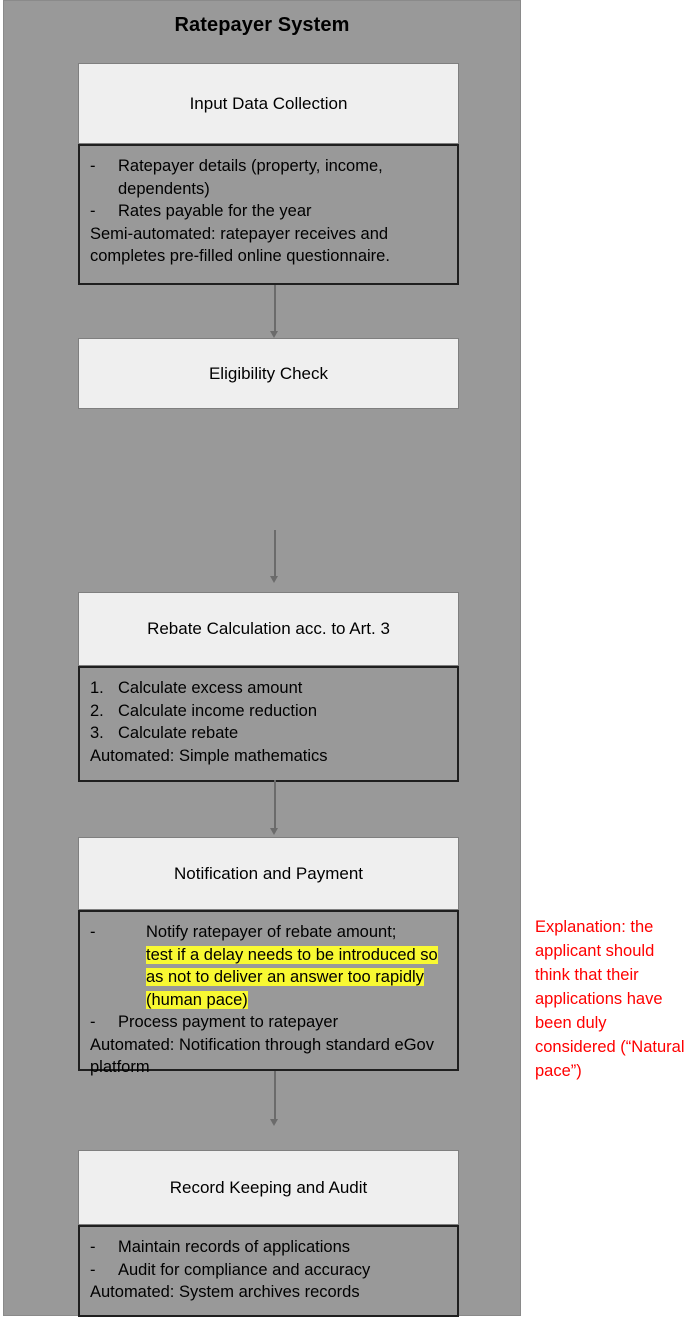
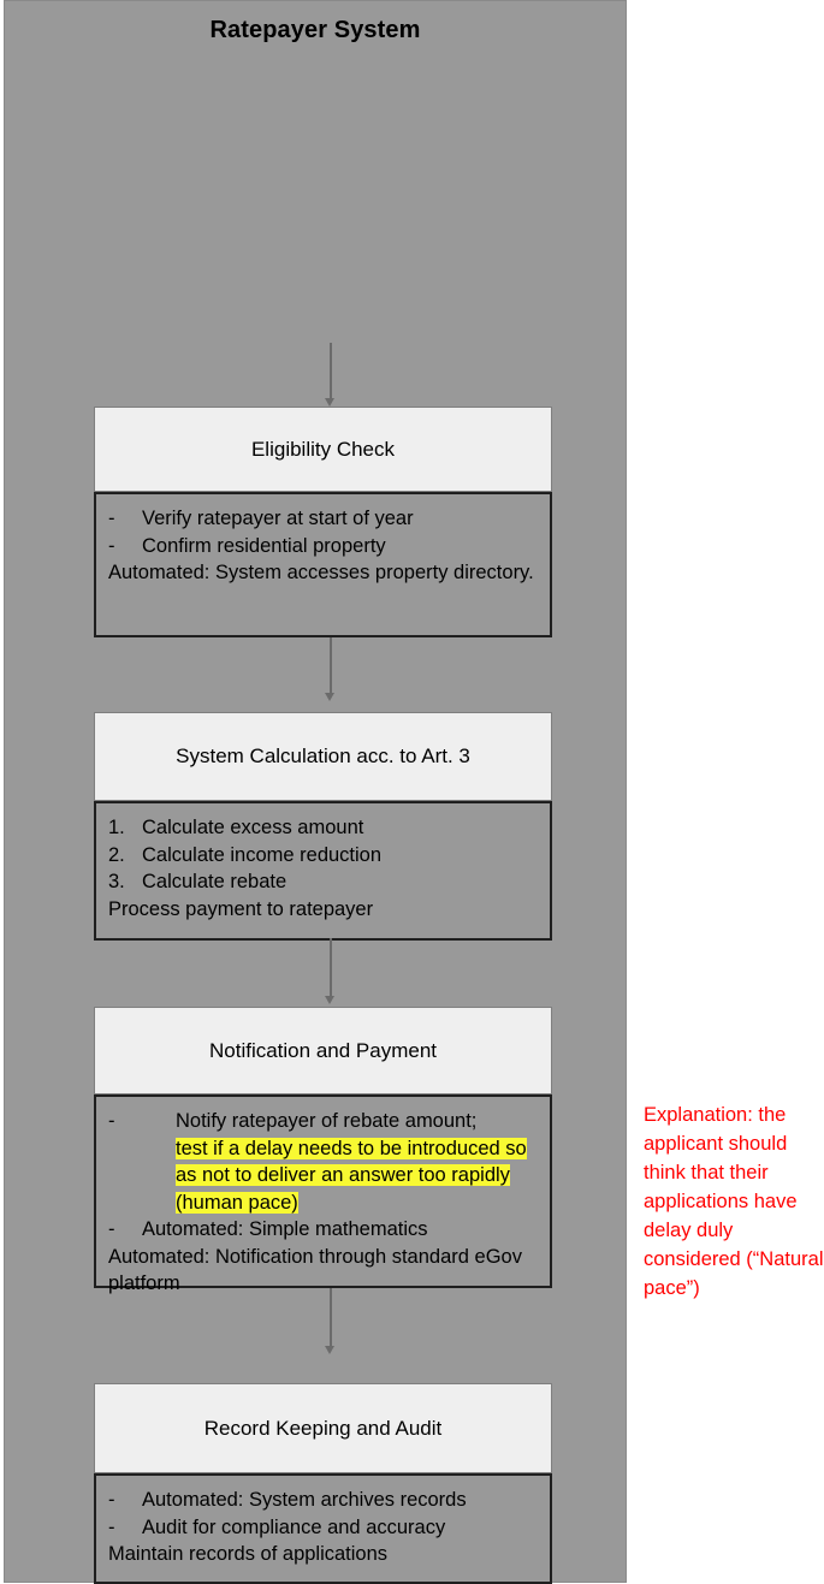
  Ratepayer System
- Input Data Collection
- - Ratepayer details (property, income, dependents)
- - Rates payable for the year
- Semi-automated: ratepayer receives and completes pre-filled online questionnaire.
  Eligibility Check
+ - Verify ratepayer at start of year
+ - Confirm residential property
+ Automated: System accesses property directory.
- Rebate Calculation acc. to Art. 3
+ System Calculation acc. to Art. 3
  1. Calculate excess amount
  2. Calculate income reduction
  3. Calculate rebate
- Automated: Simple mathematics
+ Process payment to ratepayer
  Notification and Payment
  - Notify ratepayer of rebate amount;
  test if a delay needs to be introduced so as not to deliver an answer too rapidly (human pace)
- - Process payment to ratepayer
+ - Automated: Simple mathematics
  Automated: Notification through standard eGov platform
  Record Keeping and Audit
- - Maintain records of applications
+ - Automated: System archives records
  - Audit for compliance and accuracy
- Automated: System archives records
+ Maintain records of applications
- Explanation: the applicant should think that their applications have been duly considered (“Natural pace”)
+ Explanation: the applicant should think that their applications have delay duly considered (“Natural pace”)
